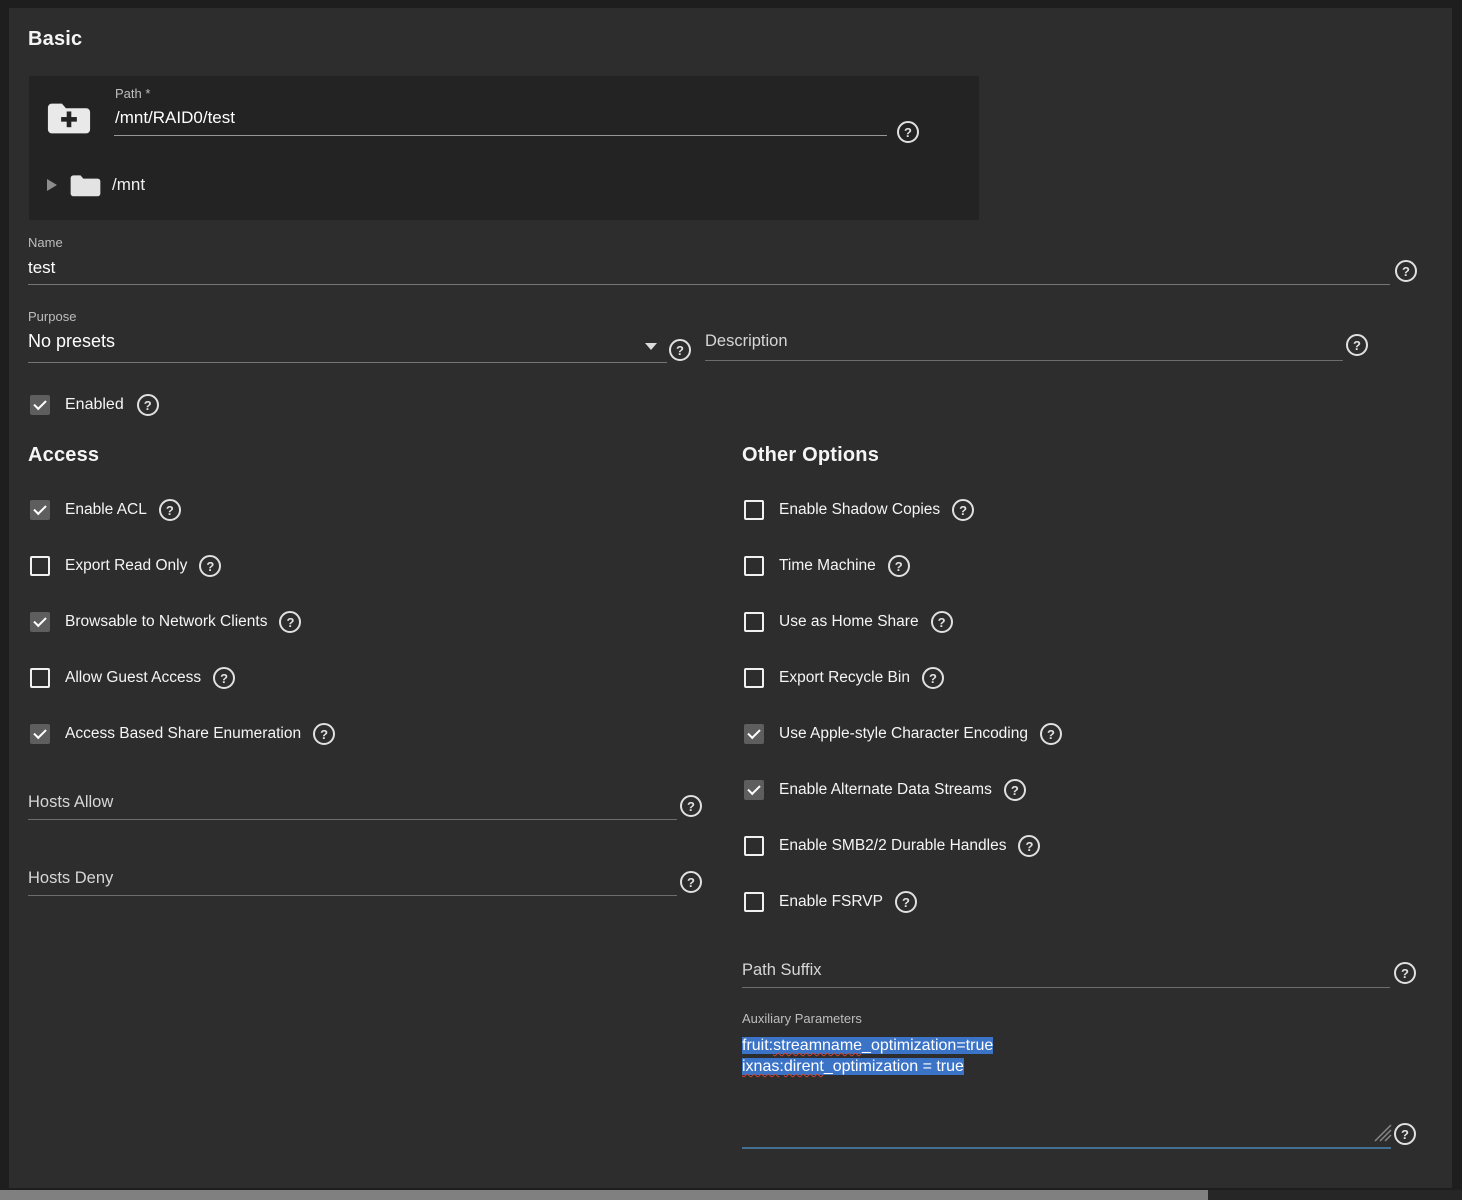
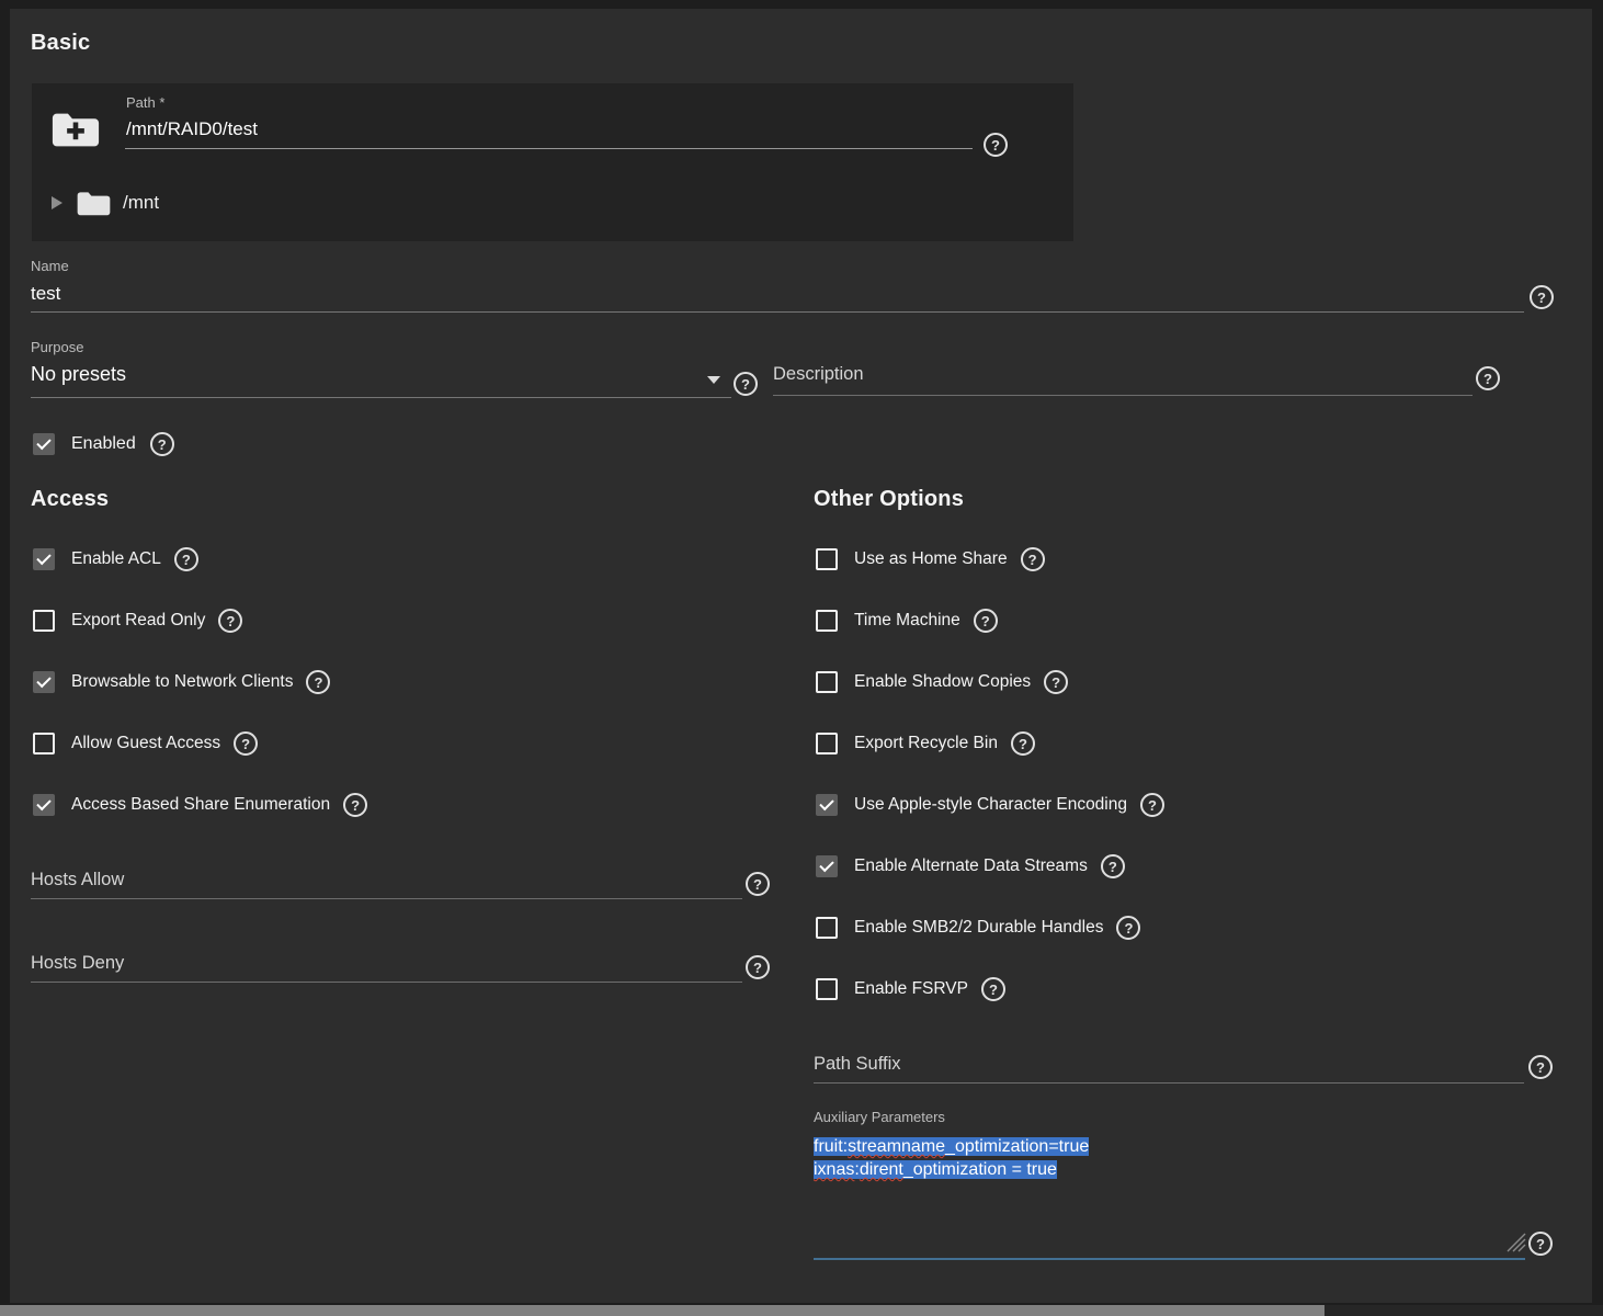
  Basic
  Path *
  /mnt/RAID0/test
  ?
  /mnt
  Name
  test
  ?
  Purpose
  No presets
  ?
  Description
  ?
  Enabled
  ?
  Access
  Enable ACL
  ?
  Export Read Only
  ?
  Browsable to Network Clients
  ?
  Allow Guest Access
  ?
  Access Based Share Enumeration
  ?
  Hosts Allow
  ?
  Hosts Deny
  ?
  Other Options
- Enable Shadow Copies
+ Use as Home Share
  ?
  Time Machine
  ?
- Use as Home Share
+ Enable Shadow Copies
  ?
  Export Recycle Bin
  ?
  Use Apple-style Character Encoding
  ?
  Enable Alternate Data Streams
  ?
  Enable SMB2/2 Durable Handles
  ?
  Enable FSRVP
  ?
  Path Suffix
  ?
  Auxiliary Parameters
  fruit:streamname_optimization=true
  ixnas:dirent_optimization = true
  ?
